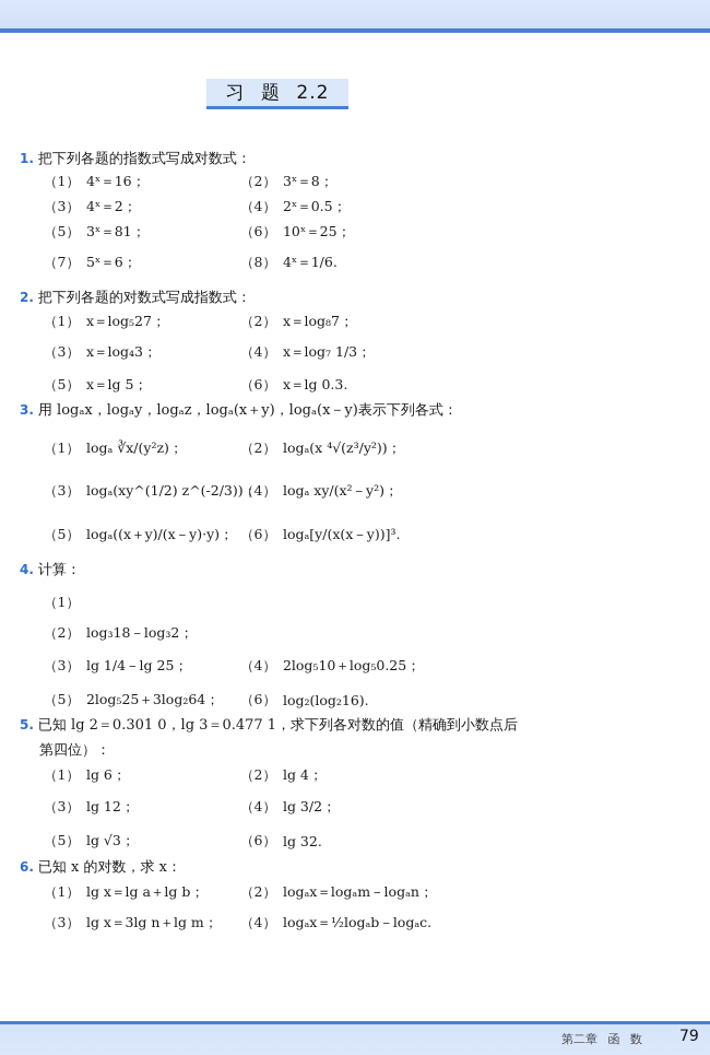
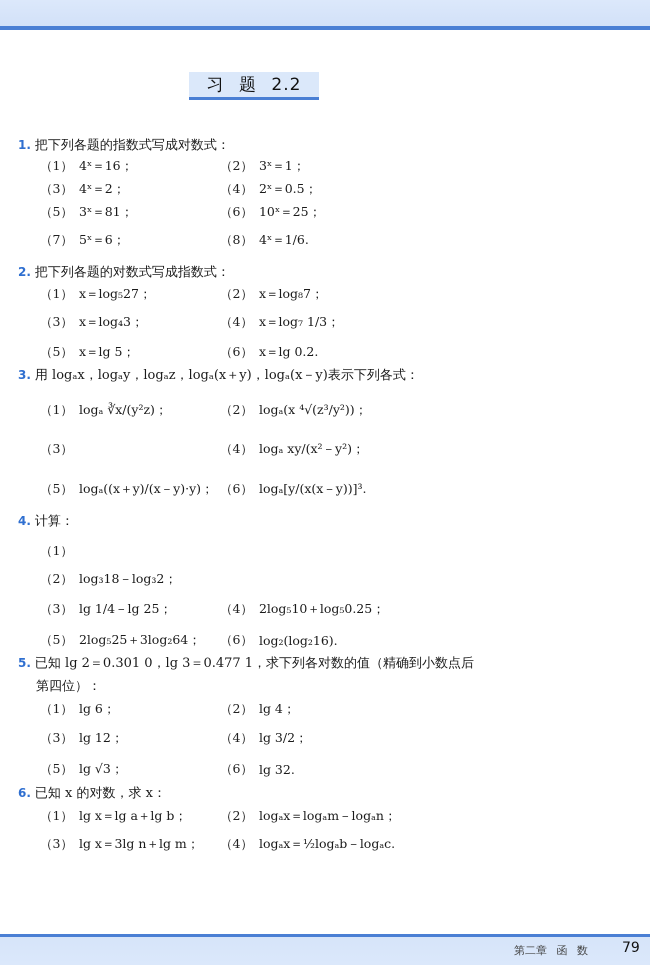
  习 题 2.2
  1. 把下列各题的指数式写成对数式：
  （1）
  4ˣ＝16；
  （2）
- 3ˣ＝8；
+ 3ˣ＝1；
  （3）
  4ˣ＝2；
  （4）
  2ˣ＝0.5；
  （5）
  3ˣ＝81；
  （6）
  10ˣ＝25；
  （7）
  5ˣ＝6；
  （8）
  4ˣ＝1/6.
  2. 把下列各题的对数式写成指数式：
  （1）
  x＝log₅27；
  （2）
  x＝log₈7；
  （3）
  x＝log₄3；
  （4）
  x＝log₇ 1/3；
  （5）
  x＝lg 5；
  （6）
- x＝lg 0.3.
+ x＝lg 0.2.
  3. 用 logₐx，logₐy，logₐz，logₐ(x＋y)，logₐ(x－y)表示下列各式：
  （1）
  logₐ ∛x/(y²z)；
  （2）
  logₐ(x ⁴√(z³/y²))；
  （3）
- logₐ(xy^(1/2) z^(-2/3))；
  （4）
  logₐ xy/(x²－y²)；
  （5）
  logₐ((x＋y)/(x－y)·y)；
  （6）
  logₐ[y/(x(x－y))]³.
  4. 计算：
  （1）
  （2）
  log₃18－log₃2；
  （3）
  lg 1/4－lg 25；
  （4）
  2log₅10＋log₅0.25；
  （5）
  2log₅25＋3log₂64；
  （6）
  log₂(log₂16).
  5. 已知 lg 2＝0.301 0，lg 3＝0.477 1，求下列各对数的值（精确到小数点后
  第四位）：
  （1）
  lg 6；
  （2）
  lg 4；
  （3）
  lg 12；
  （4）
  lg 3/2；
  （5）
  lg √3；
  （6）
  lg 32.
  6. 已知 x 的对数，求 x：
  （1）
  lg x＝lg a＋lg b；
  （2）
  logₐx＝logₐm－logₐn；
  （3）
  lg x＝3lg n＋lg m；
  （4）
  logₐx＝½logₐb－logₐc.
  第二章 函 数
  79
